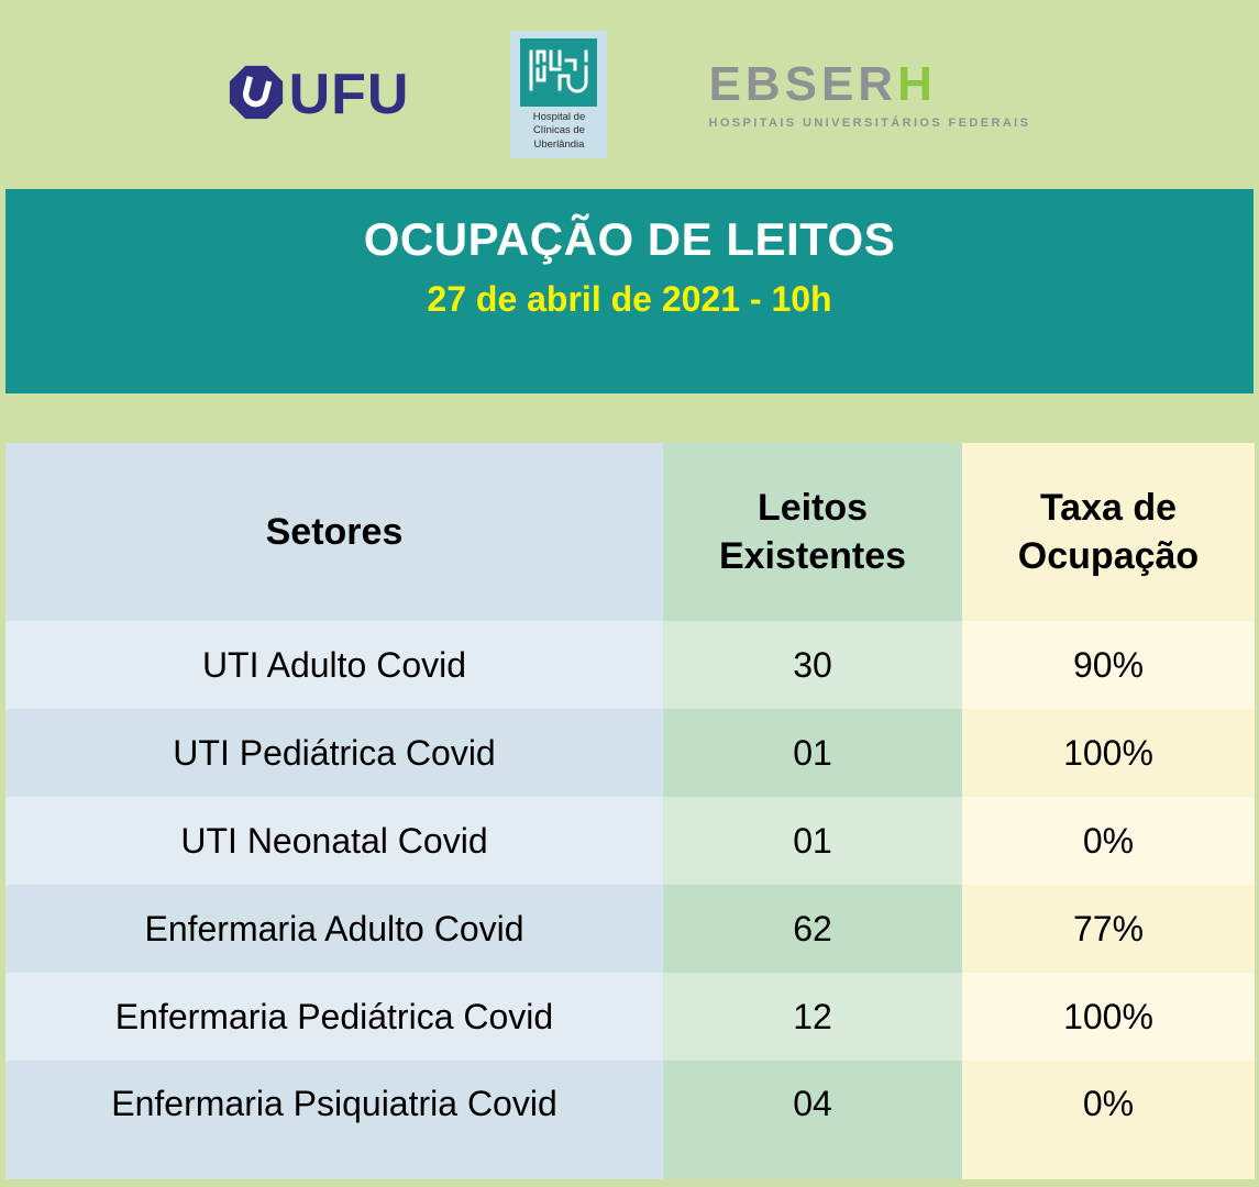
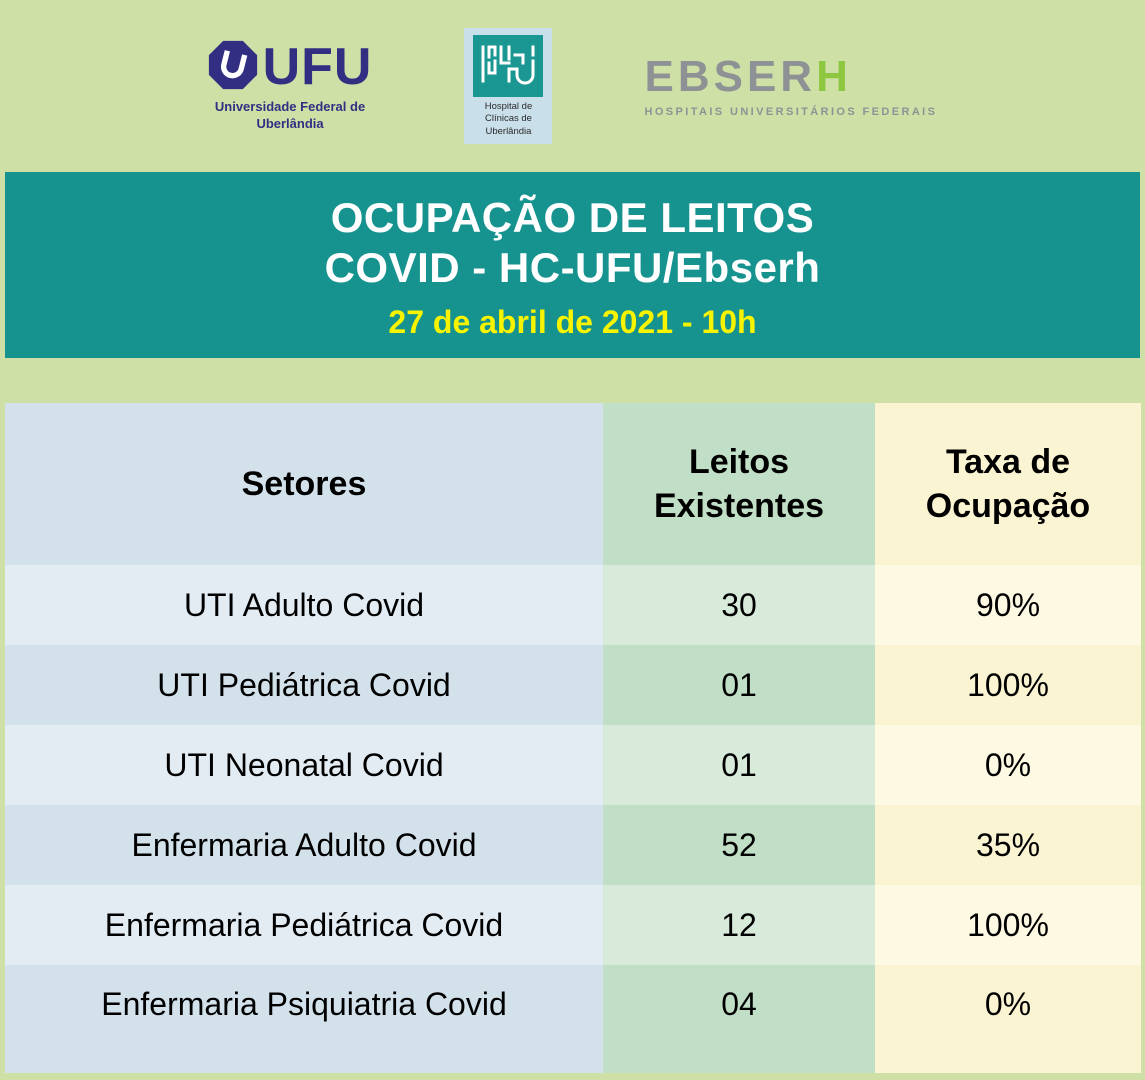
  UFU
+ Universidade Federal de Uberlândia
  Hospital de Clínicas de Uberlândia
  EBSERH
  HOSPITAIS UNIVERSITÁRIOS FEDERAIS
  OCUPAÇÃO DE LEITOS
+ COVID - HC-UFU/Ebserh
  27 de abril de 2021 - 10h
  Setores
  Leitos Existentes
  Taxa de Ocupação
  UTI Adulto Covid
  30
  90%
  UTI Pediátrica Covid
  01
  100%
  UTI Neonatal Covid
  01
  0%
  Enfermaria Adulto Covid
- 62
+ 52
- 77%
+ 35%
  Enfermaria Pediátrica Covid
  12
  100%
  Enfermaria Psiquiatria Covid
  04
  0%
